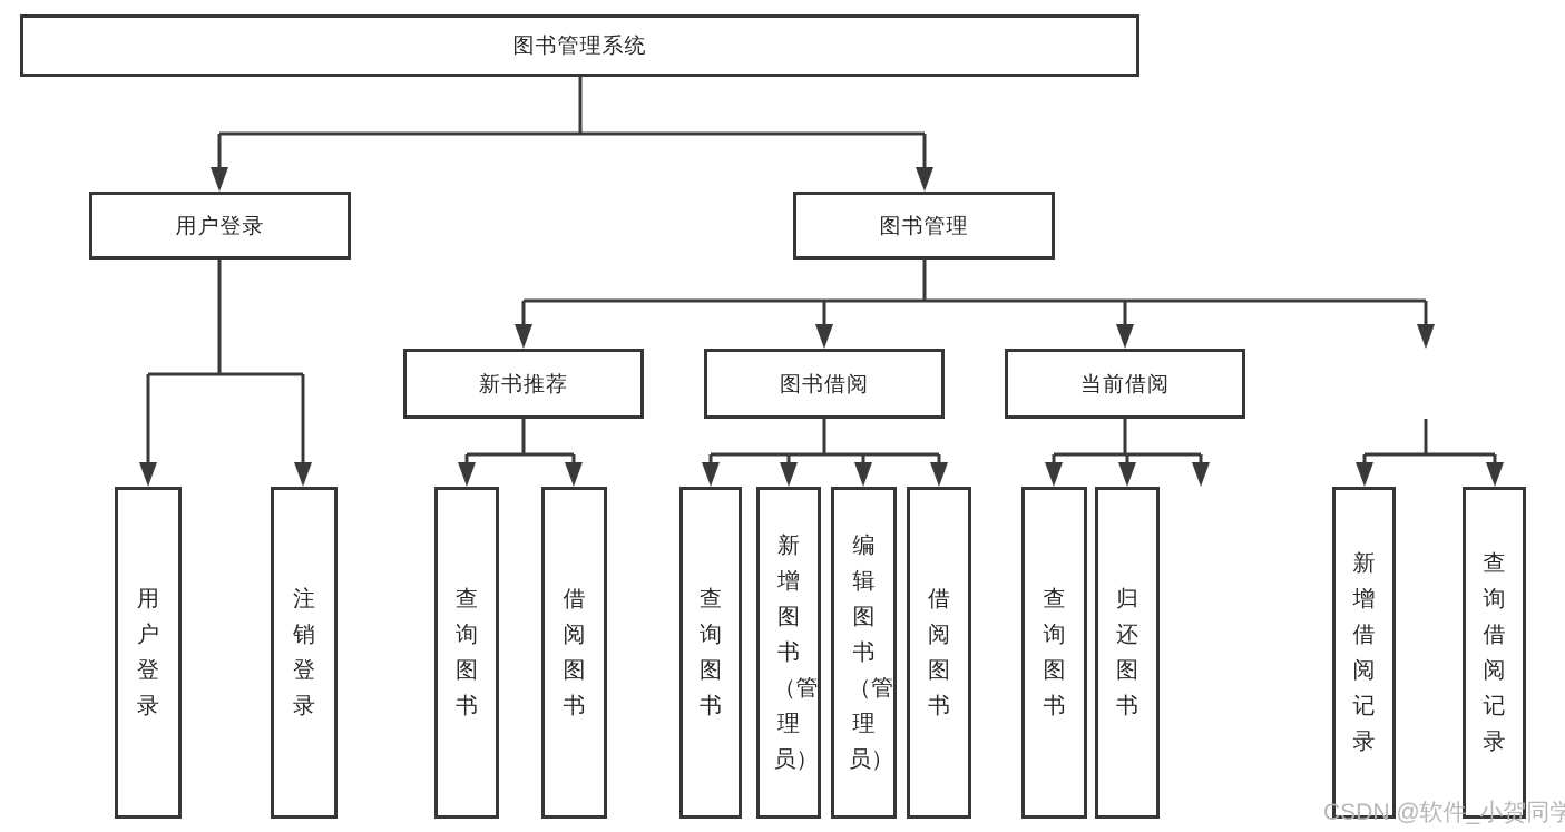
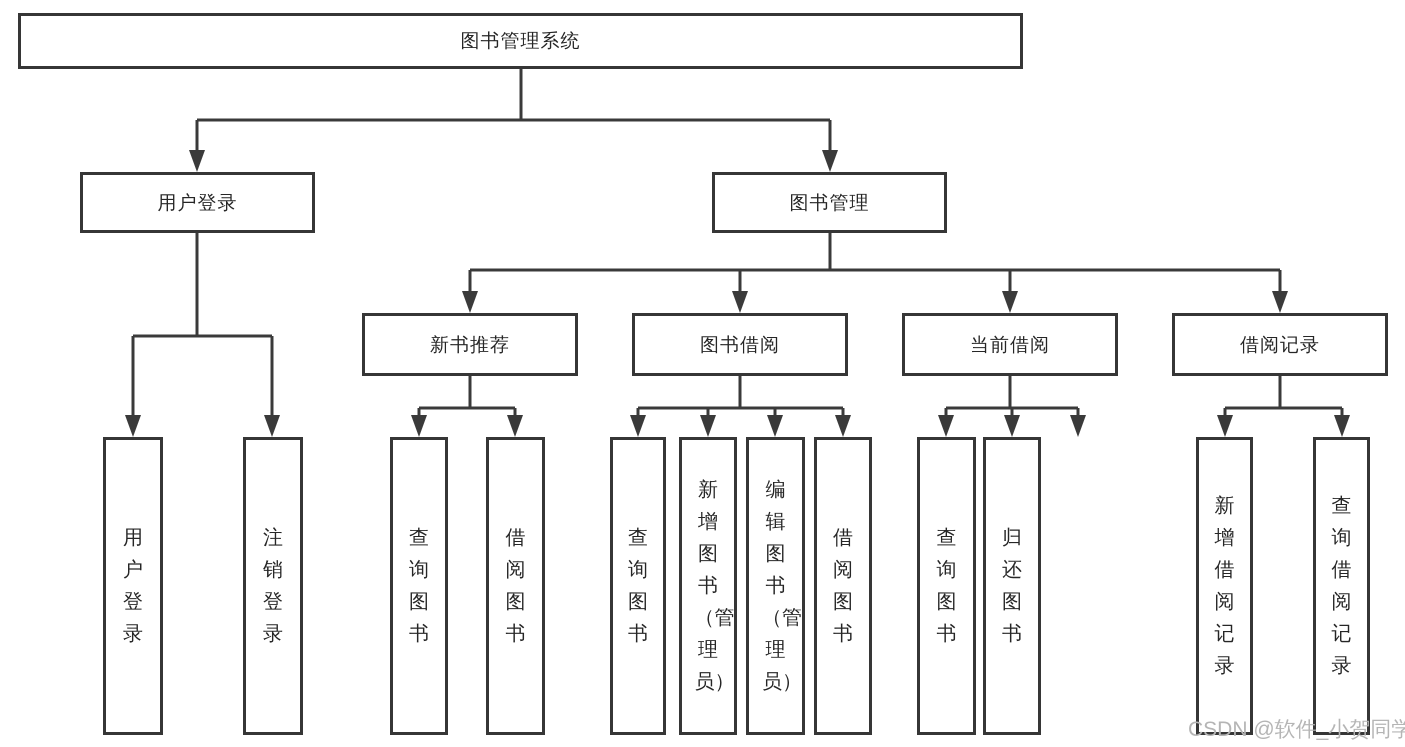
  图书管理系统
  用户登录
  图书管理
  新书推荐
  图书借阅
  当前借阅
+ 借阅记录
  用户登录
  注销登录
  查询图书
  借阅图书
  查询图书
  新增图书（管理员）
  编辑图书（管理员）
  借阅图书
  查询图书
  归还图书
  新增借阅记录
  查询借阅记录
  CSDN @软件_小贺同学
